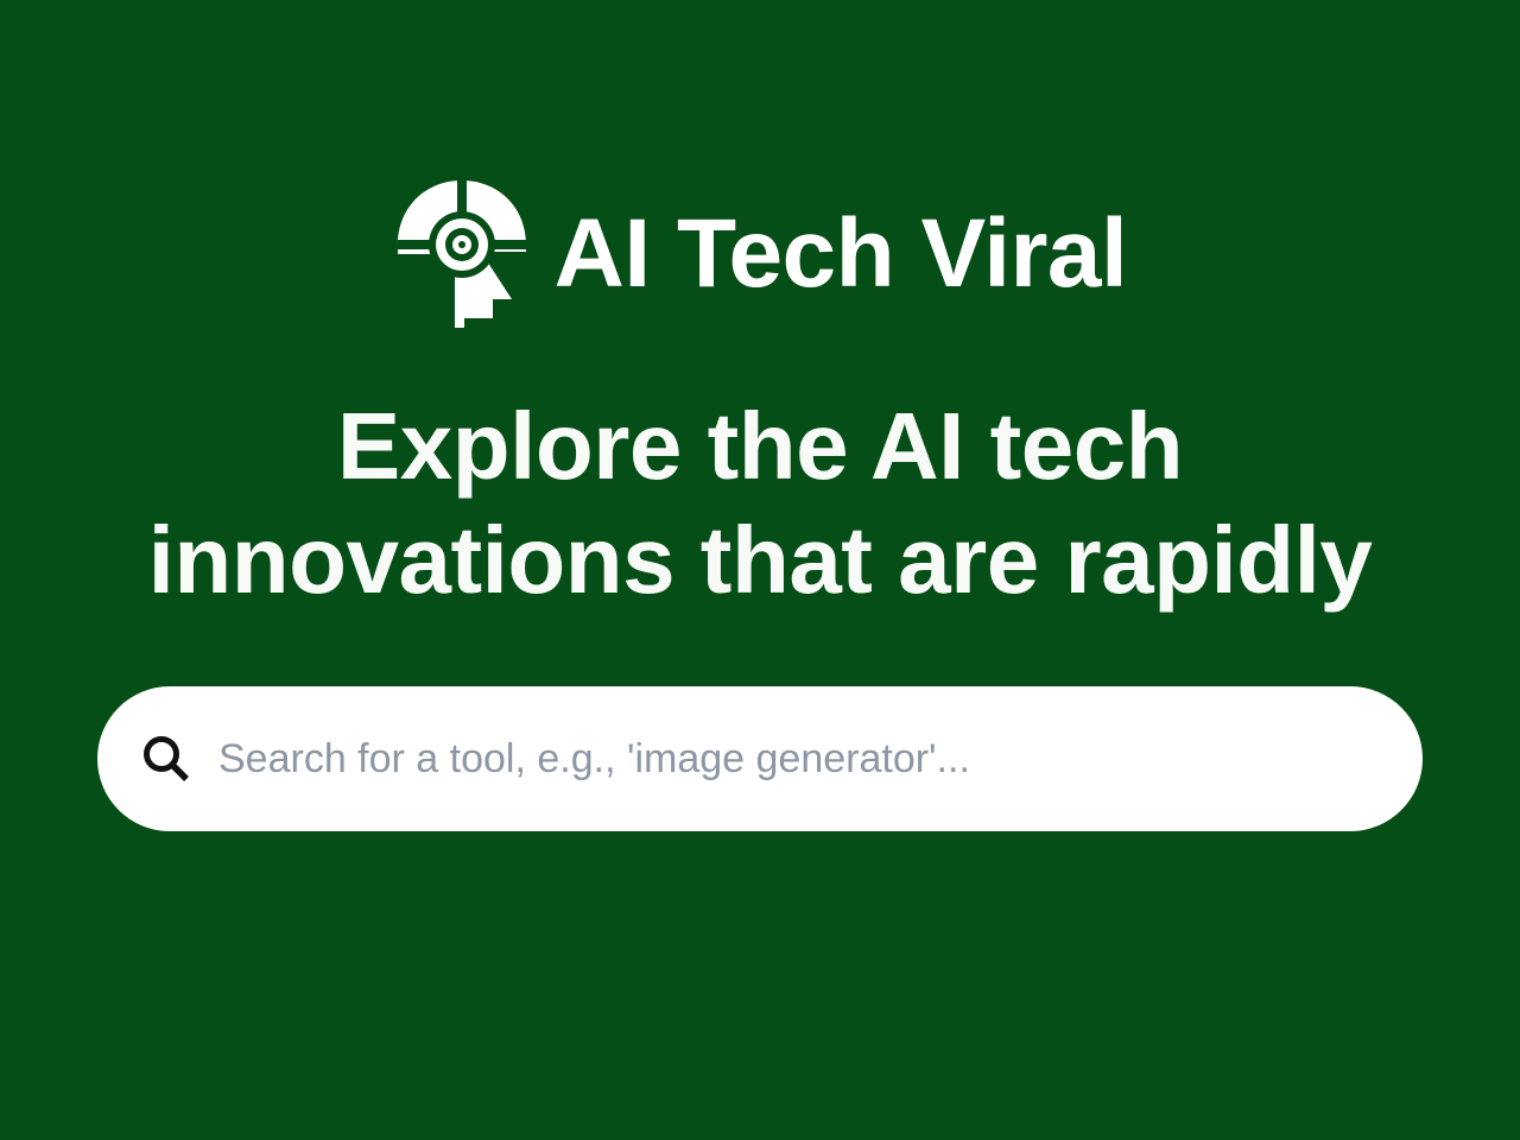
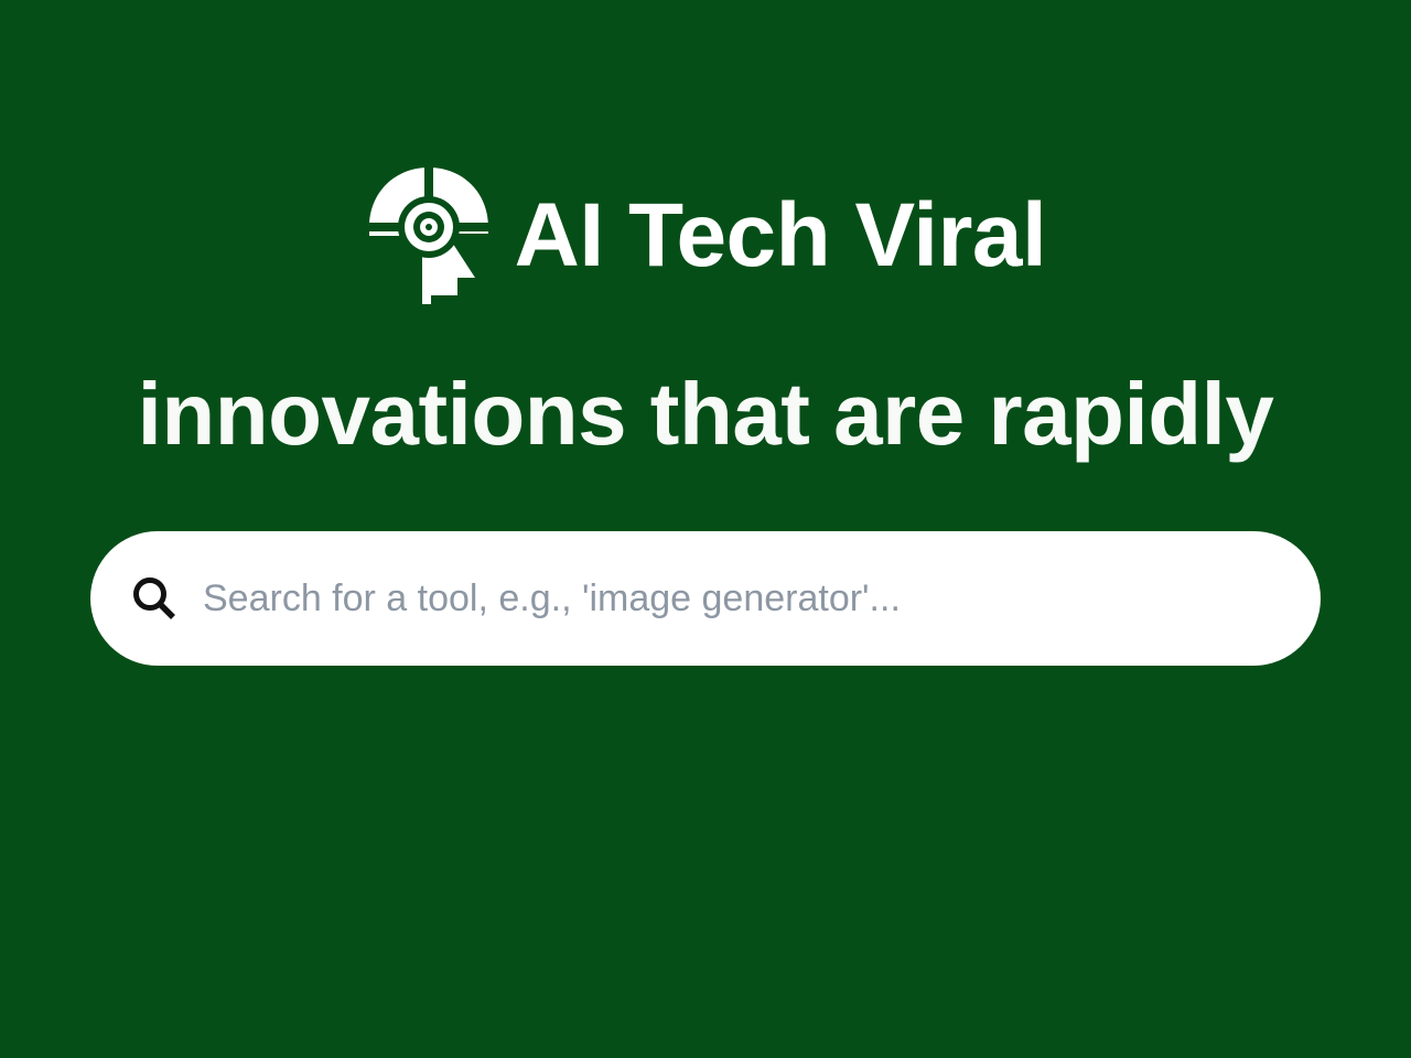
  AI Tech Viral
- Explore the AI tech
  innovations that are rapidly
  Search for a tool, e.g., 'image generator'...
